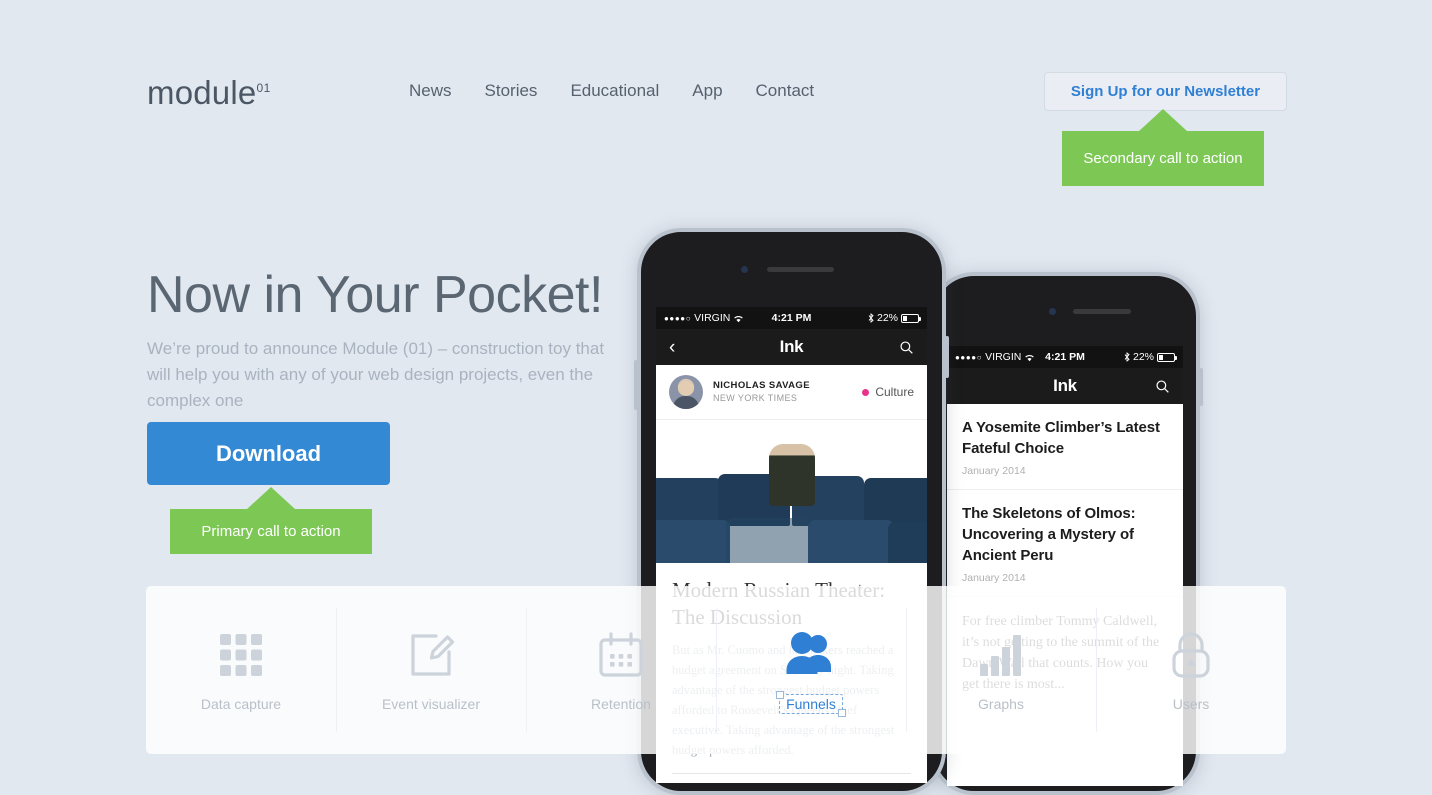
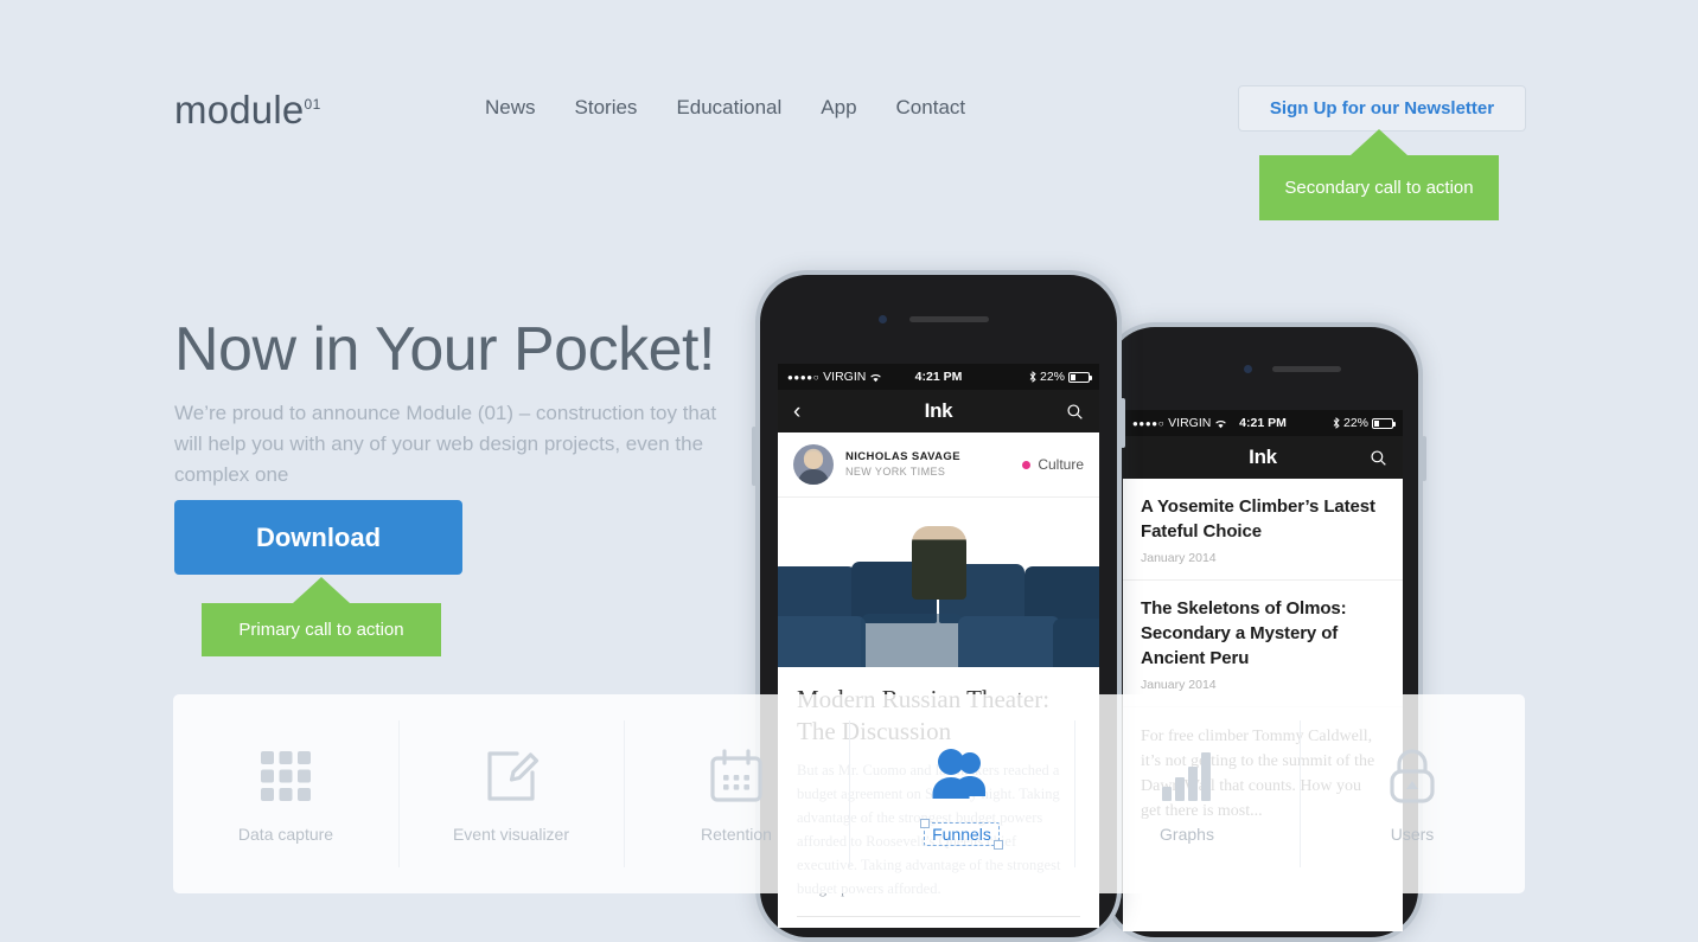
  module01
  News
  Stories
  Educational
  App
  Contact
  Sign Up for our Newsletter
  Secondary call to action
  Now in Your Pocket!
  We’re proud to announce Module (01) – construction toy that will help you with any of your web design projects, even the complex one
  Download
  Primary call to action
  ●●●●○
  VIRGIN
  4:21 PM
  22%
  Ink
  A Yosemite Climber’s Latest Fateful Choice
  January 2014
- The Skeletons of Olmos: Uncovering a Mystery of Ancient Peru
+ The Skeletons of Olmos: Secondary a Mystery of Ancient Peru
  January 2014
  ●●●●○
  VIRGIN
  4:21 PM
  22%
  ‹
  Ink
  NICHOLAS SAVAGE
  NEW YORK TIMES
  Culture
  Data capture
  Event visualizer
  Retention
  Funnels
  Graphs
  Users
